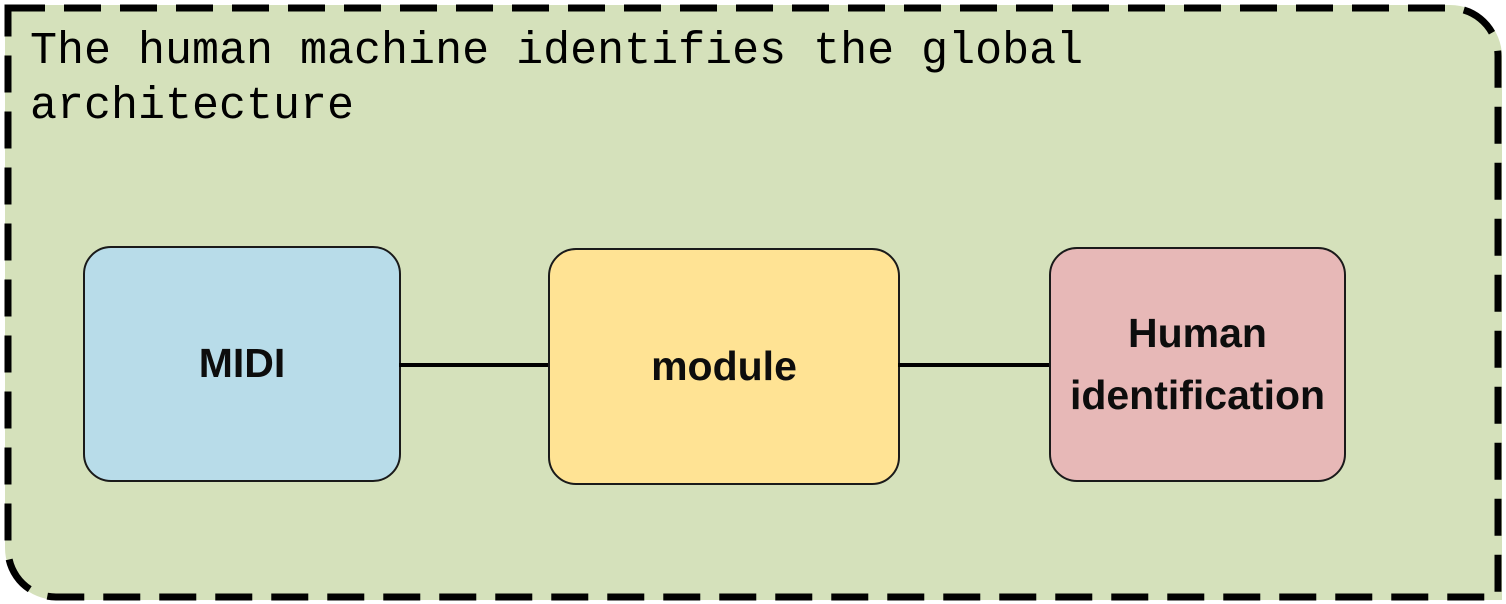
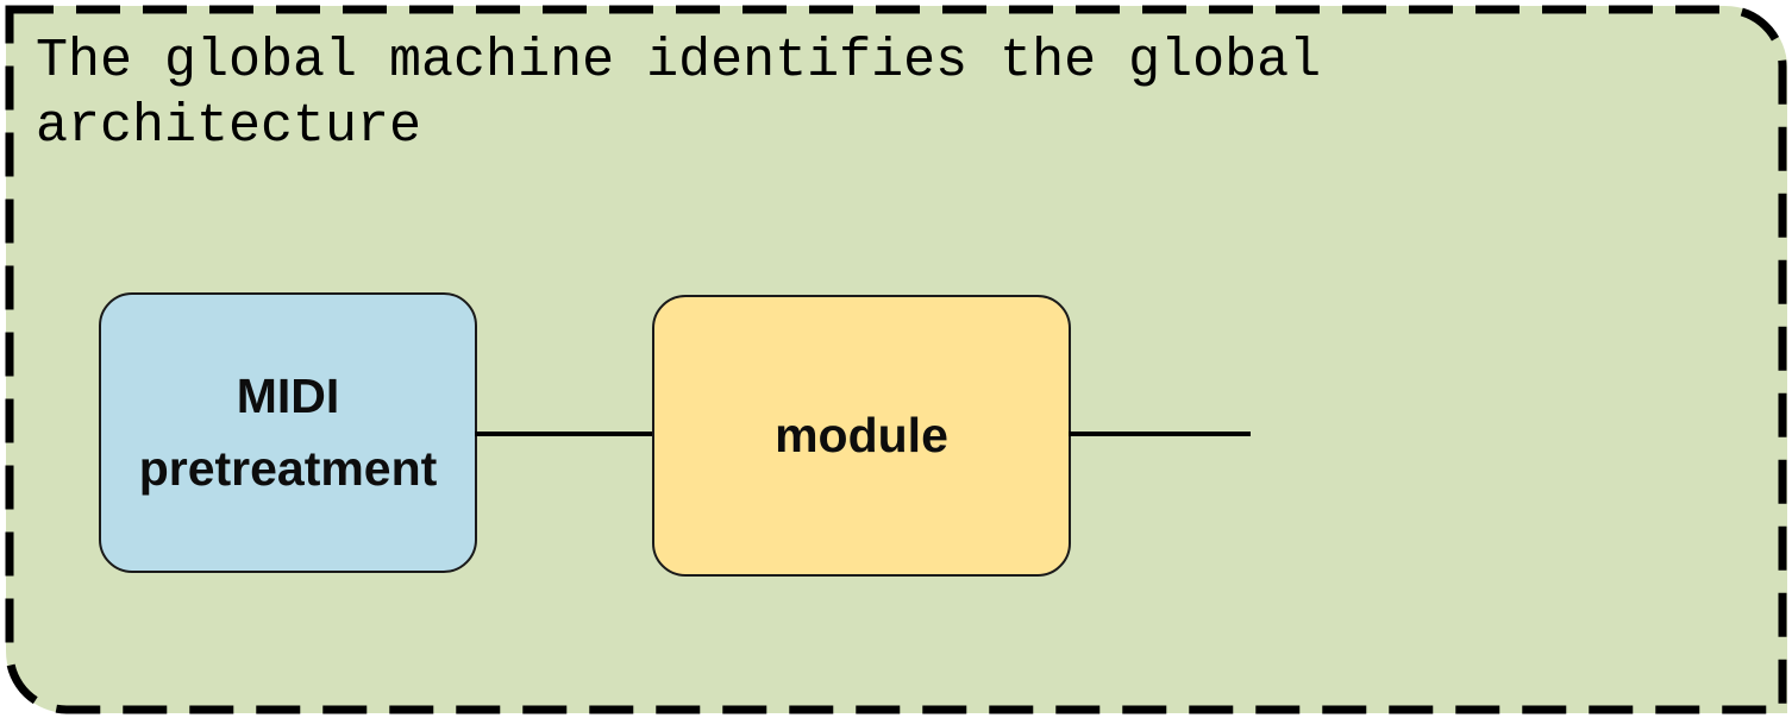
- The human machine identifies the global architecture
+ The global machine identifies the global architecture
  MIDI
+ pretreatment
  module
- Human
- identification
